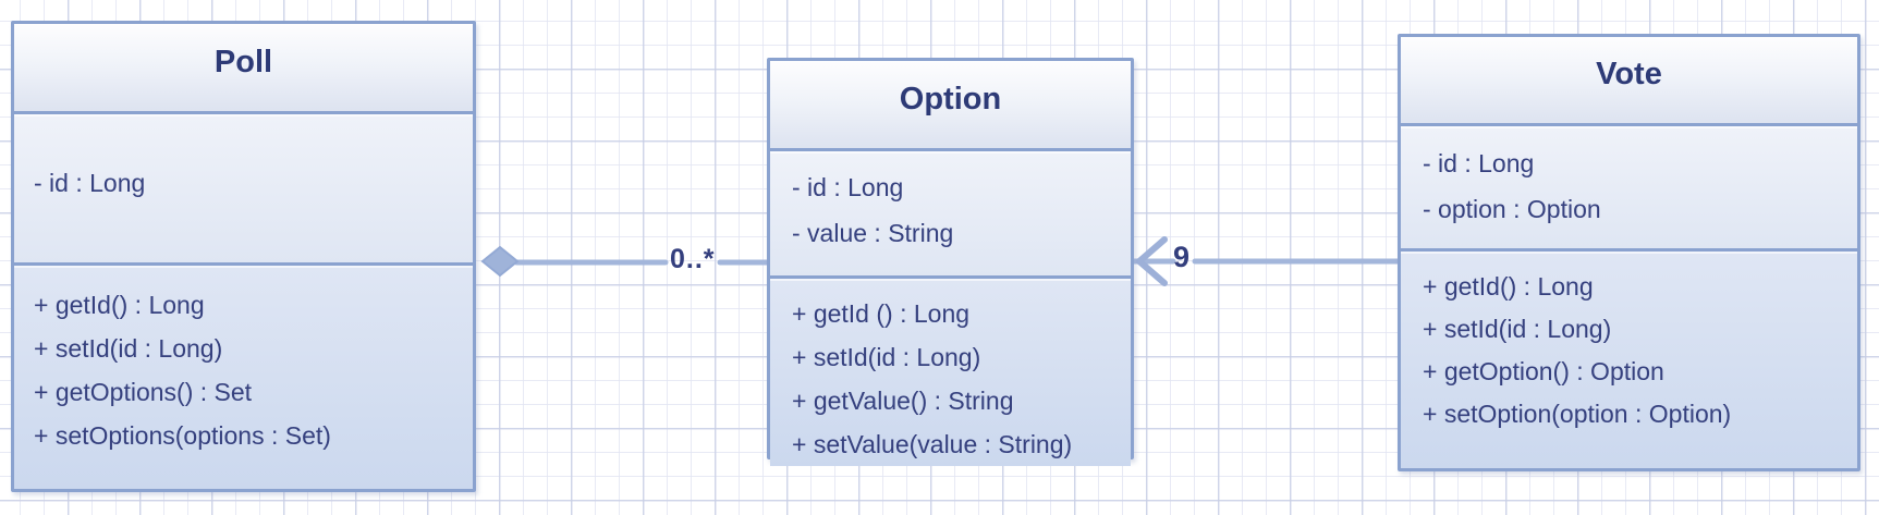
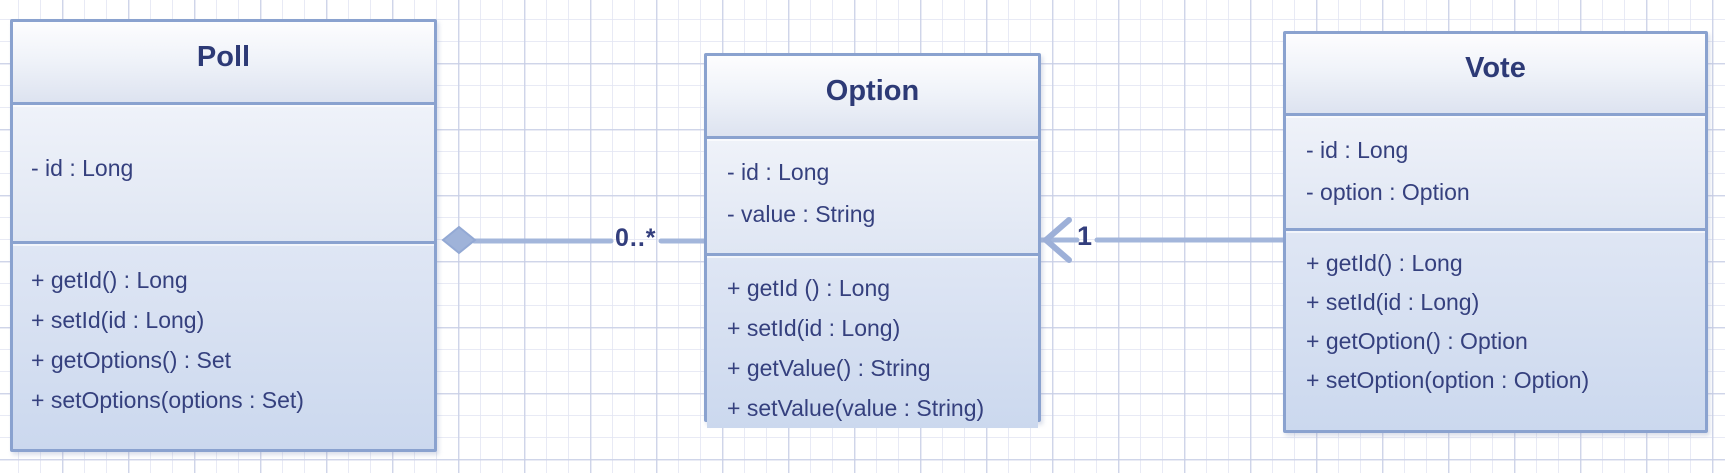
  0..*
- 9
+ 1
  Poll
  - id : Long
  + getId() : Long
  + setId(id : Long)
  + getOptions() : Set
  + setOptions(options : Set)
  Option
  - id : Long
  - value : String
  + getId () : Long
  + setId(id : Long)
  + getValue() : String
  + setValue(value : String)
  Vote
  - id : Long
  - option : Option
  + getId() : Long
  + setId(id : Long)
  + getOption() : Option
  + setOption(option : Option)
